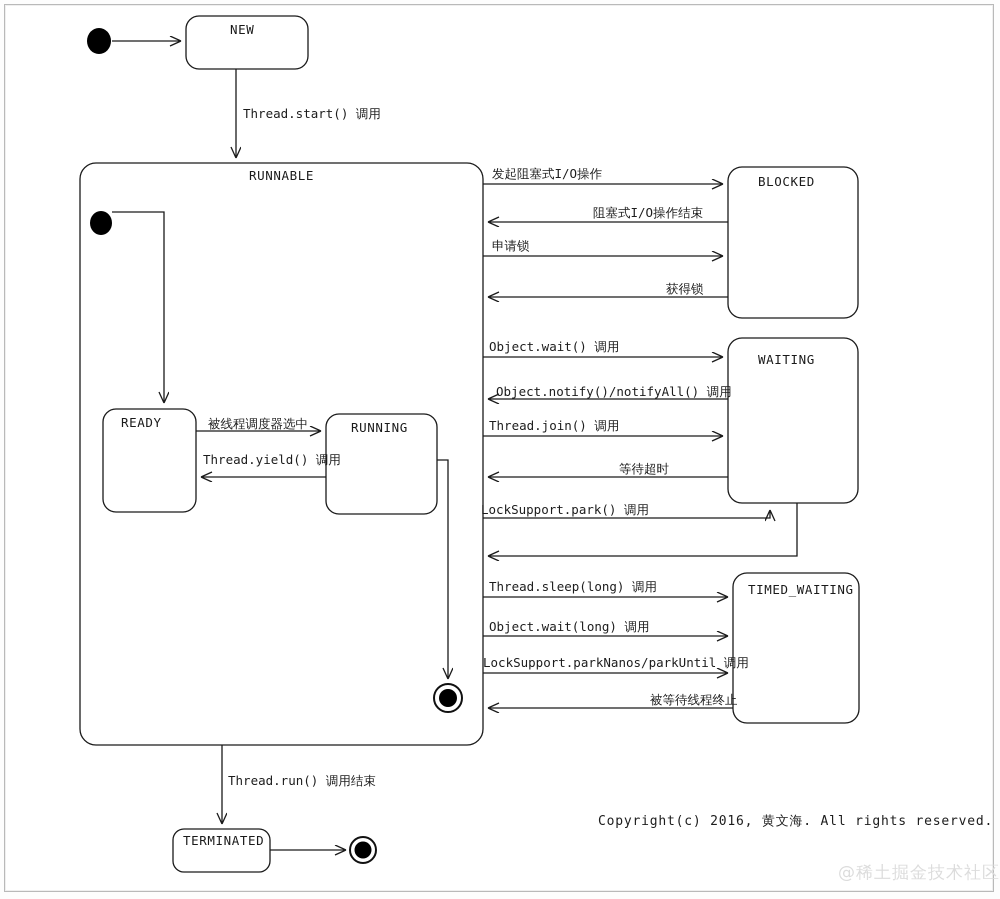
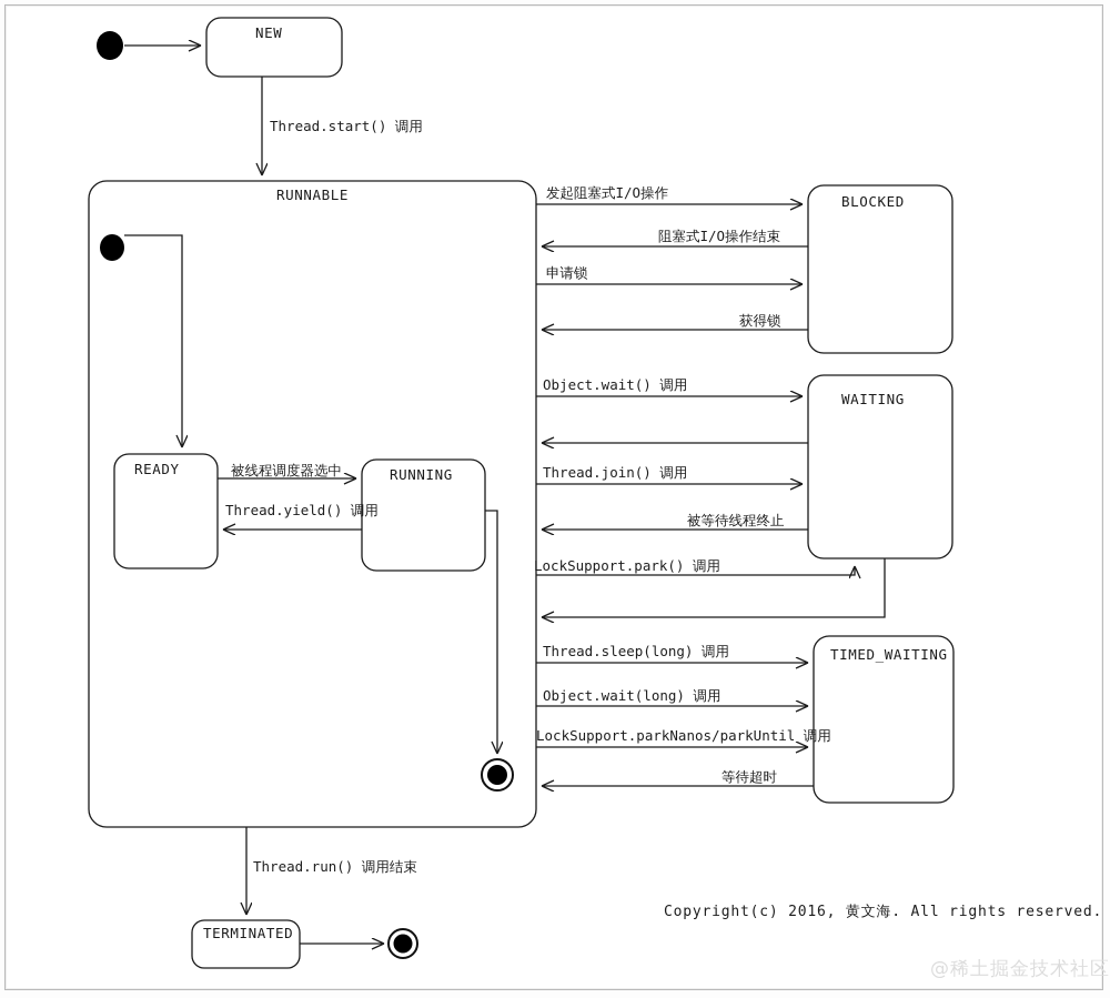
  NEW
  RUNNABLE
  READY
  RUNNING
  BLOCKED
  WAITING
  TIMED_WAITING
  TERMINATED
  Thread.start() 调用
  被线程调度器选中
  Thread.yield() 调用
  发起阻塞式I/O操作
  阻塞式I/O操作结束
  申请锁
  获得锁
  Object.wait() 调用
- Object.notify()/notifyAll() 调用
  Thread.join() 调用
- 等待超时
+ 被等待线程终止
  LockSupport.park() 调用
  Thread.sleep(long) 调用
  Object.wait(long) 调用
  LockSupport.parkNanos/parkUntil 调用
- 被等待线程终止
+ 等待超时
  Thread.run() 调用结束
  Copyright(c) 2016, 黄文海. All rights reserved.
  @稀土掘金技术社区
